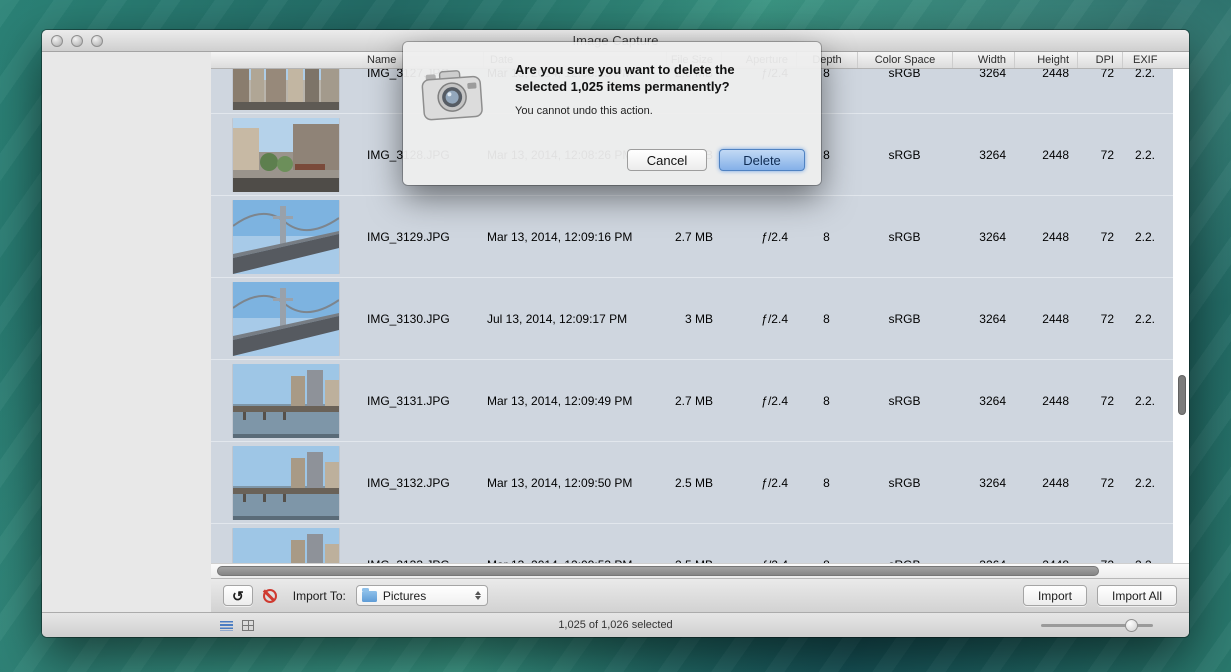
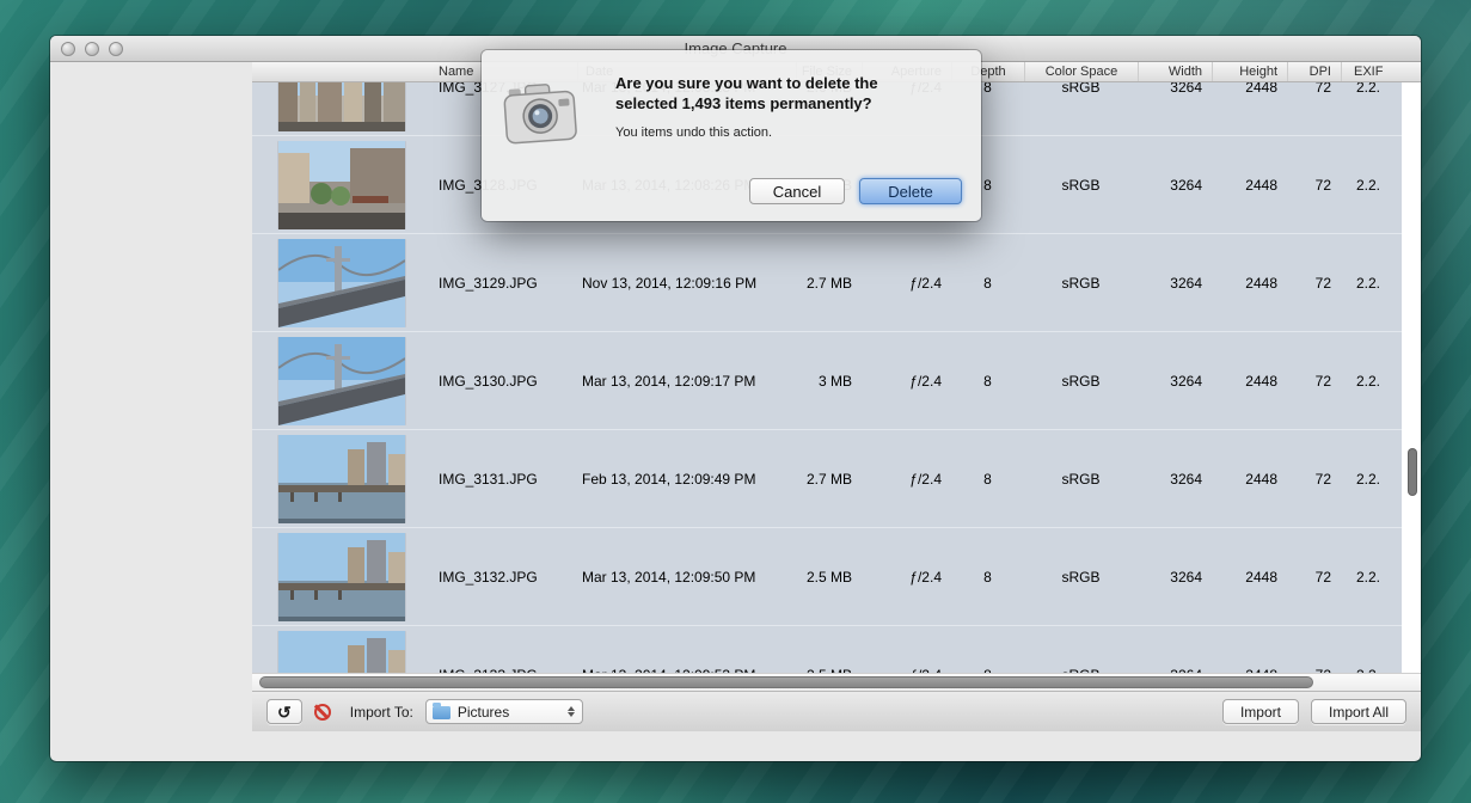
  Image Capture
  Name
  epth
  Color Space
  Width
  Height
  DPI
  EXIF
  8
  sRGB
  3264
  2448
  72
  2.2.
  8
  sRGB
  3264
  2448
  72
  2.2.
  IMG_3129.JPG
- Mar 13, 2014, 12:09:16 PM
+ Nov 13, 2014, 12:09:16 PM
  2.7 MB
  ƒ/2.4
  8
  sRGB
  3264
  2448
  72
  2.2.
  IMG_3130.JPG
- Jul 13, 2014, 12:09:17 PM
+ Mar 13, 2014, 12:09:17 PM
  3 MB
  ƒ/2.4
  8
  sRGB
  3264
  2448
  72
  2.2.
  IMG_3131.JPG
- Mar 13, 2014, 12:09:49 PM
+ Feb 13, 2014, 12:09:49 PM
  2.7 MB
  ƒ/2.4
  8
  sRGB
  3264
  2448
  72
  2.2.
  IMG_3132.JPG
  Mar 13, 2014, 12:09:50 PM
  2.5 MB
  ƒ/2.4
  8
  sRGB
  3264
  2448
  72
  2.2.
  ↺
  Import To:
  Pictures
  Import
  Import All
- 1,025 of 1,026 selected
- Are you sure you want to delete the selected 1,025 items permanently?
+ Are you sure you want to delete the selected 1,493 items permanently?
- You cannot undo this action.
+ You items undo this action.
  Cancel
  Delete
